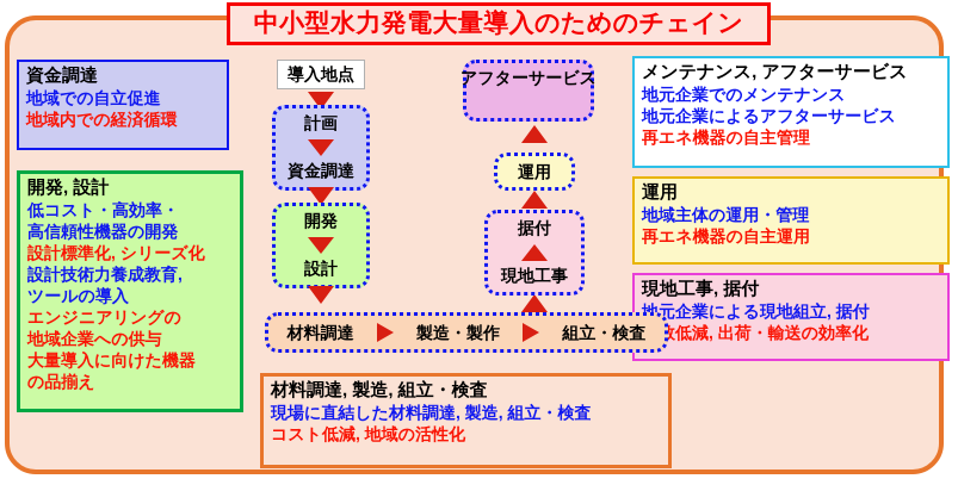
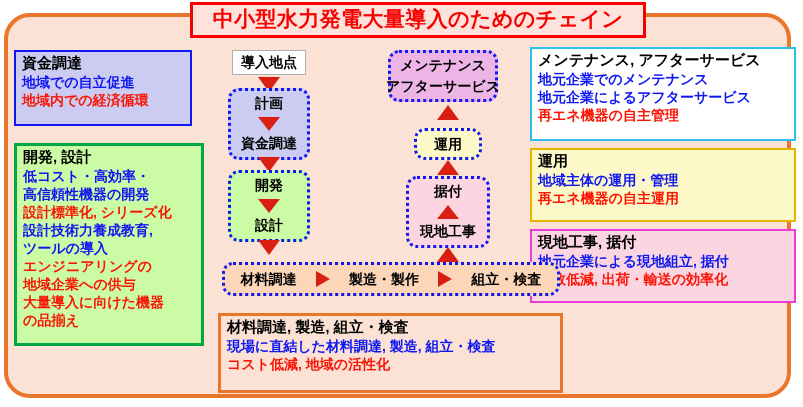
  中小型水力発電大量導入のためのチェイン
  資金調達
  地域での自立促進
  地域内での経済循環
  開発, 設計
  低コスト・高効率・
  高信頼性機器の開発
  設計標準化, シリーズ化
  設計技術力養成教育,
  ツールの導入
  エンジニアリングの
  地域企業への供与
  大量導入に向けた機器
  の品揃え
  メンテナンス, アフターサービス
  地元企業でのメンテナンス
  地元企業によるアフターサービス
  再エネ機器の自主管理
  運用
  地域主体の運用・管理
  再エネ機器の自主運用
  現地工事, 据付
  地元企業による現地組立, 据付
  低減, 出荷・輸送の効率化
  材料調達, 製造, 組立・検査
  現場に直結した材料調達, 製造, 組立・検査
  コスト低減, 地域の活性化
  導入地点
  計画
  資金調達
  開発
  設計
  材料調達
  製造・製作
  組立・検査
  据付
  現地工事
  運用
+ メンテナンス
  アフターサービス
